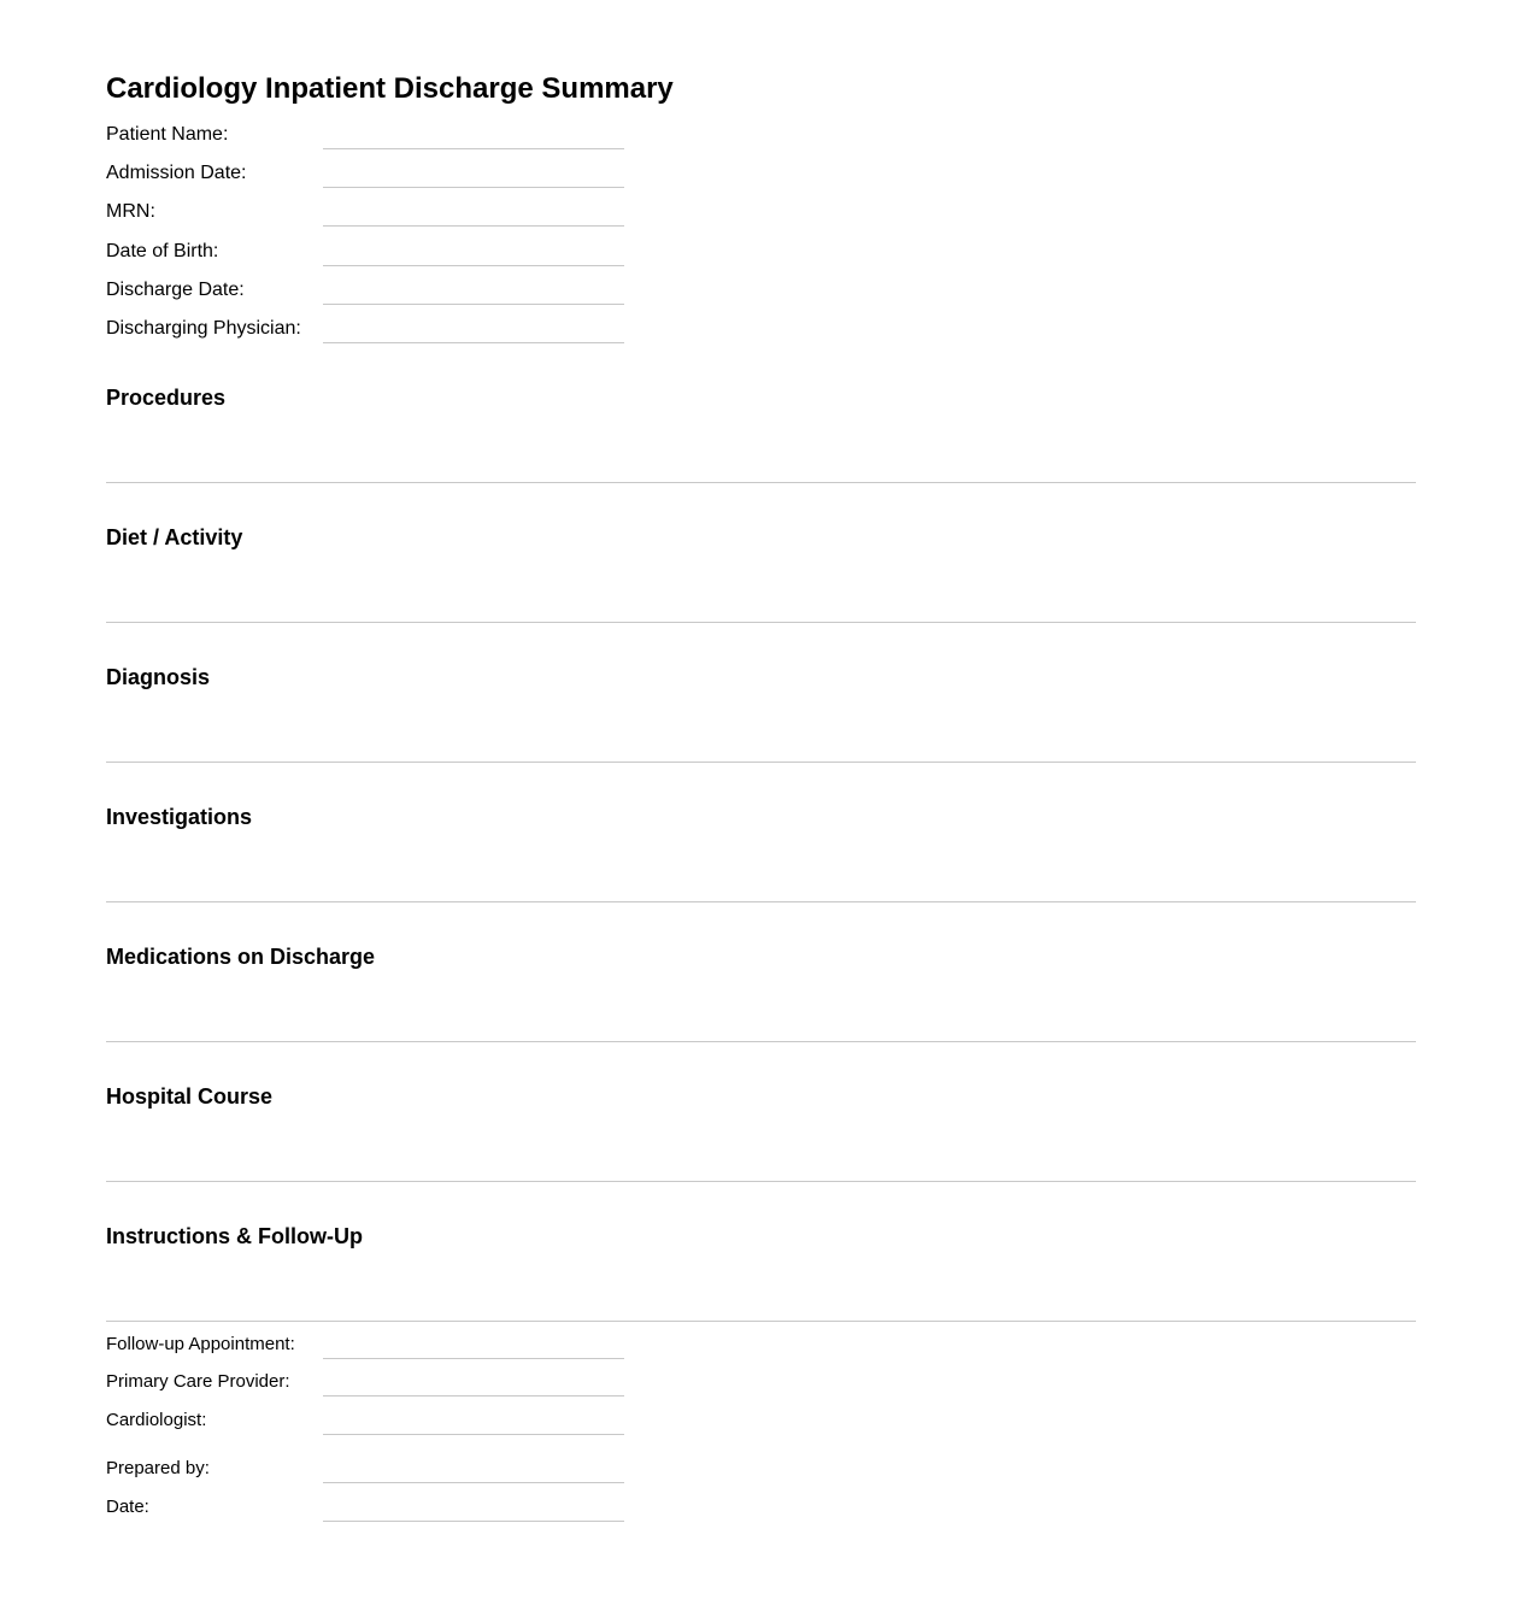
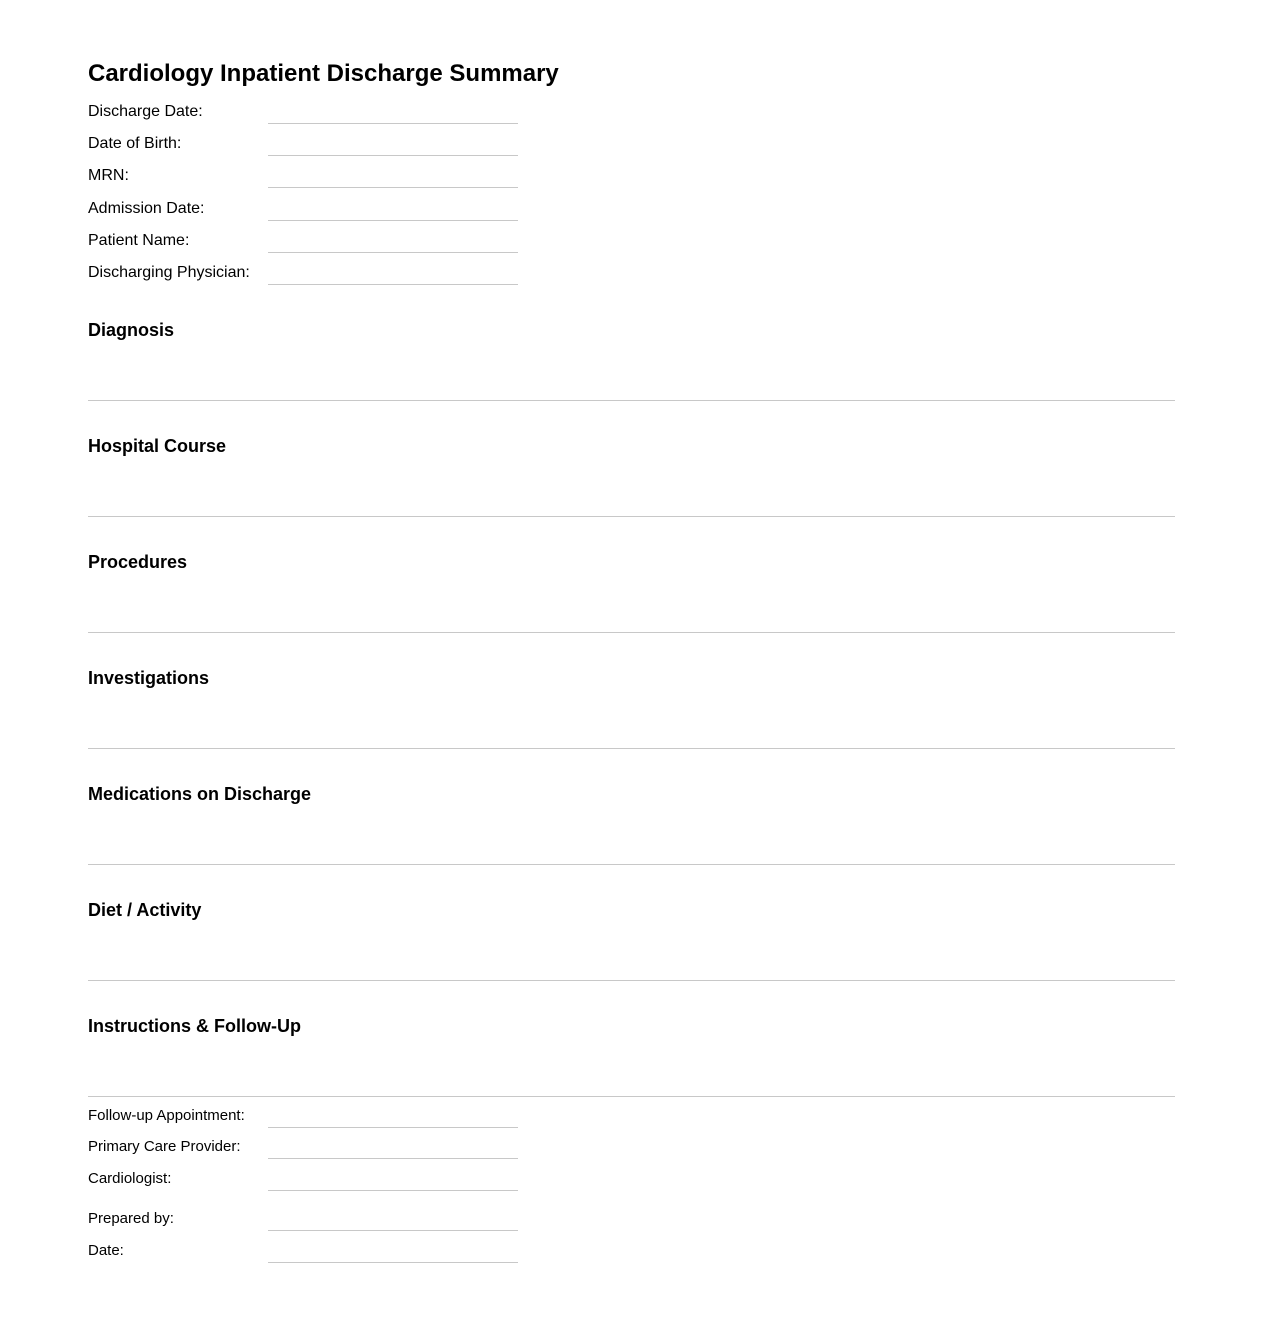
  Cardiology Inpatient Discharge Summary
- Patient Name:
+ Discharge Date:
- Admission Date:
+ Date of Birth:
  MRN:
- Date of Birth:
+ Admission Date:
- Discharge Date:
+ Patient Name:
  Discharging Physician:
- Procedures
+ Diagnosis
- Diet / Activity
+ Hospital Course
- Diagnosis
+ Procedures
  Investigations
  Medications on Discharge
- Hospital Course
+ Diet / Activity
  Instructions & Follow-Up
  Follow-up Appointment:
  Primary Care Provider:
  Cardiologist:
  Prepared by:
  Date:
